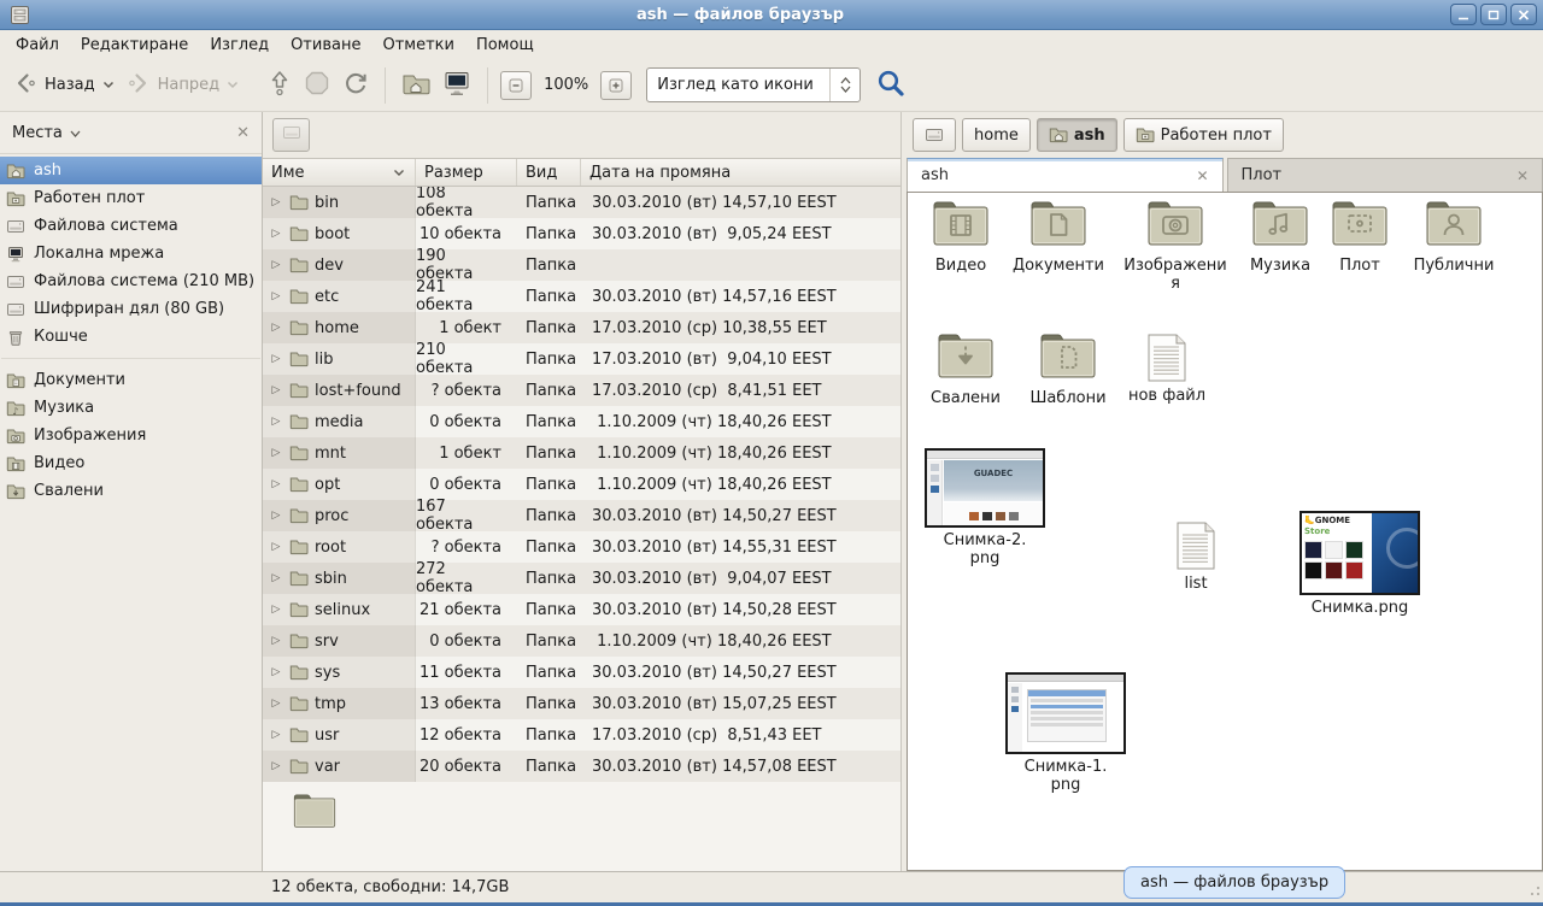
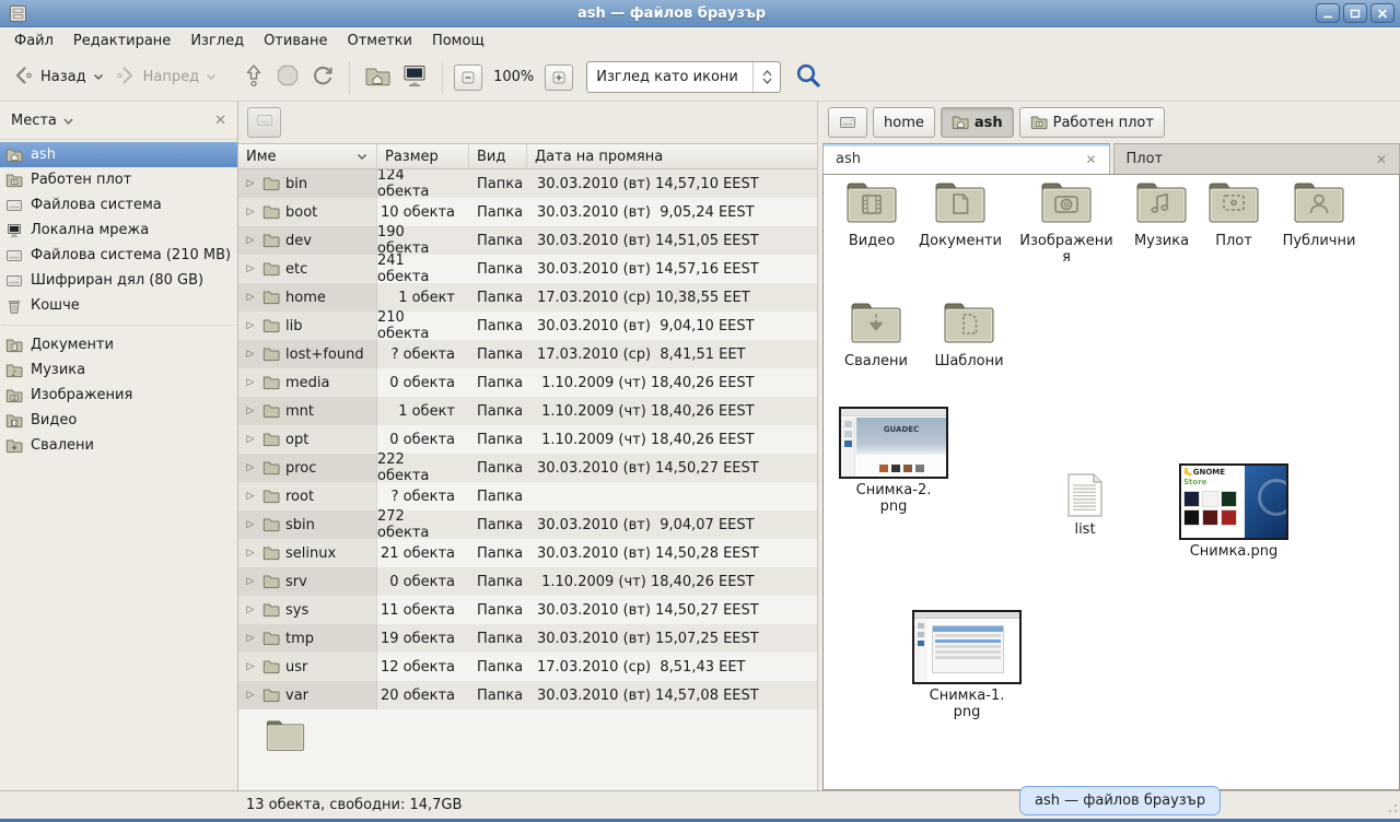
  ash — файлов браузър
  Файл
  Редактиране
  Изглед
  Отиване
  Отметки
  Помощ
  Назад
  Напред
  100%
  Изглед като икони
  Места
  ✕
  ash
  Работен плот
  Файлова система
  Локална мрежа
  Файлова система (210 MB)
  Шифриран дял (80 GB)
  Кошче
  Документи
  ♪
  Музика
  Изображения
  Видео
  Свалени
  Име
  Размер
  Вид
  Дата на промяна
  ▷
  bin
- 108 обекта
+ 124 обекта
  Папка
  30.03.2010 (вт) 14,57,10 EEST
  ▷
  boot
  10 обекта
  Папка
  30.03.2010 (вт) 9,05,24 EEST
  ▷
  dev
  190 обекта
  Папка
+ 30.03.2010 (вт) 14,51,05 EEST
  ▷
  etc
  241 обекта
  Папка
  30.03.2010 (вт) 14,57,16 EEST
  ▷
  home
  1 обект
  Папка
  17.03.2010 (ср) 10,38,55 EET
  ▷
  lib
  210 обекта
  Папка
- 17.03.2010 (вт) 9,04,10 EEST
+ 30.03.2010 (вт) 9,04,10 EEST
  ▷
  lost+found
  ? обекта
  Папка
  17.03.2010 (ср) 8,41,51 EET
  ▷
  media
  0 обекта
  Папка
  1.10.2009 (чт) 18,40,26 EEST
  ▷
  mnt
  1 обект
  Папка
  1.10.2009 (чт) 18,40,26 EEST
  ▷
  opt
  0 обекта
  Папка
  1.10.2009 (чт) 18,40,26 EEST
  ▷
  proc
- 167 обекта
+ 222 обекта
  Папка
  30.03.2010 (вт) 14,50,27 EEST
  ▷
  root
  ? обекта
  Папка
- 30.03.2010 (вт) 14,55,31 EEST
  ▷
  sbin
  272 обекта
  Папка
  30.03.2010 (вт) 9,04,07 EEST
  ▷
  selinux
  21 обекта
  Папка
  30.03.2010 (вт) 14,50,28 EEST
  ▷
  srv
  0 обекта
  Папка
  1.10.2009 (чт) 18,40,26 EEST
  ▷
  sys
  11 обекта
  Папка
  30.03.2010 (вт) 14,50,27 EEST
  ▷
  tmp
- 13 обекта
+ 19 обекта
  Папка
  30.03.2010 (вт) 15,07,25 EEST
  ▷
  usr
  12 обекта
  Папка
  17.03.2010 (ср) 8,51,43 EET
  ▷
  var
  20 обекта
  Папка
  30.03.2010 (вт) 14,57,08 EEST
  home
  ash
  Работен плот
  ash
  ✕
  Плот
  ✕
  Видео
  Документи
  Изображения
  Музика
  Плот
  Публични
  Свалени
  Шаблони
- нов файл
  GUADEC
  Снимка-2.png
  list
  🦶GNOME Store
  Снимка.png
  Снимка-1.png
- 12 обекта, свободни: 14,7GB
+ 13 обекта, свободни: 14,7GB
  ash — файлов браузър
